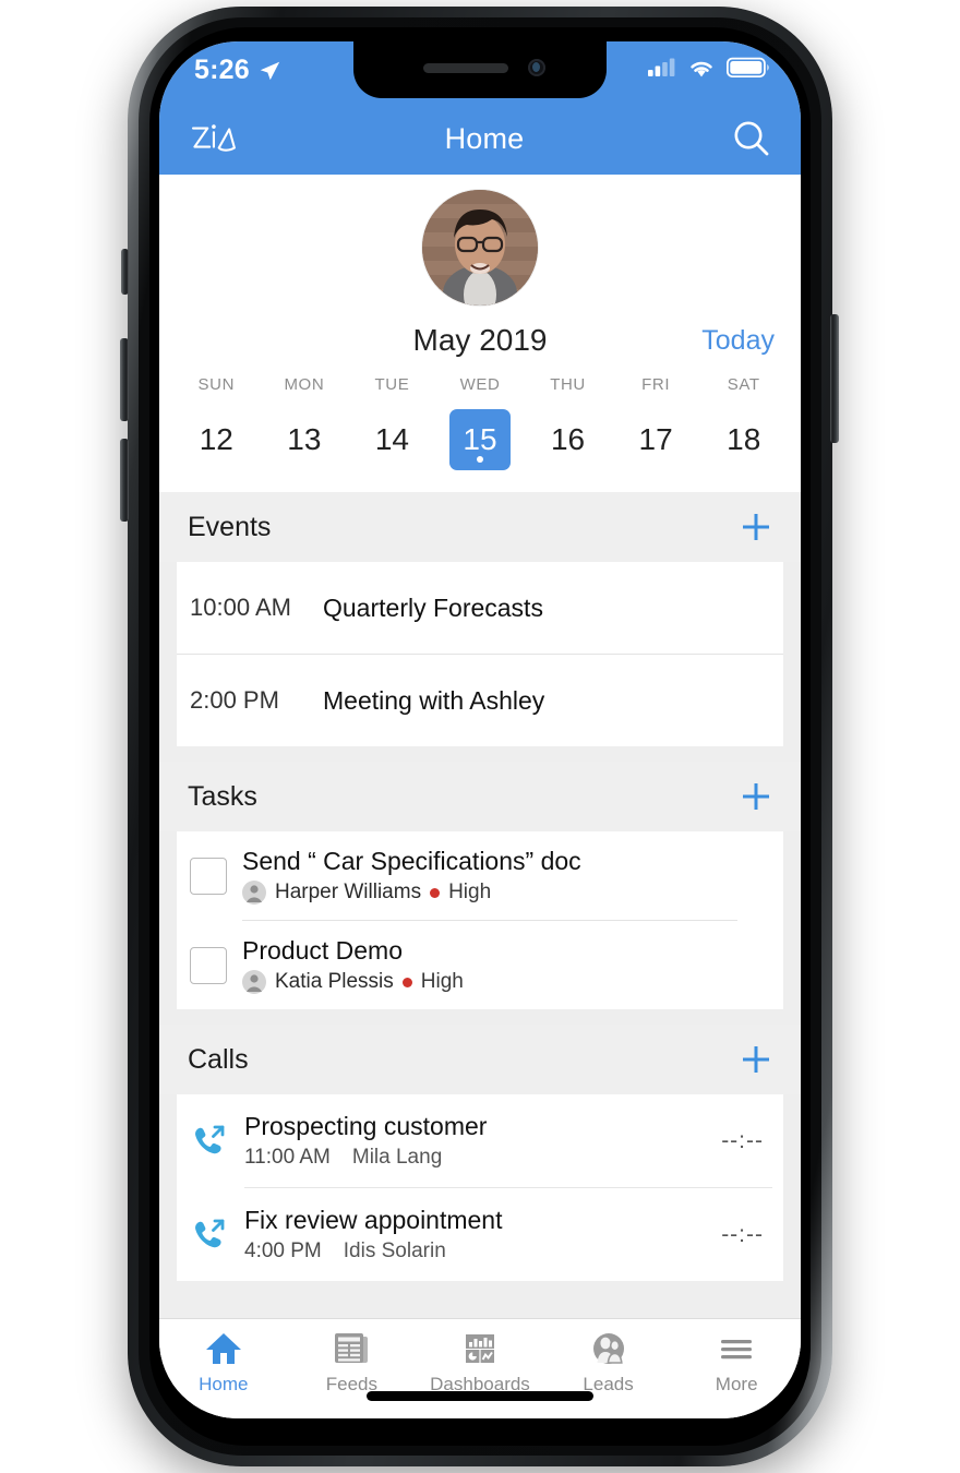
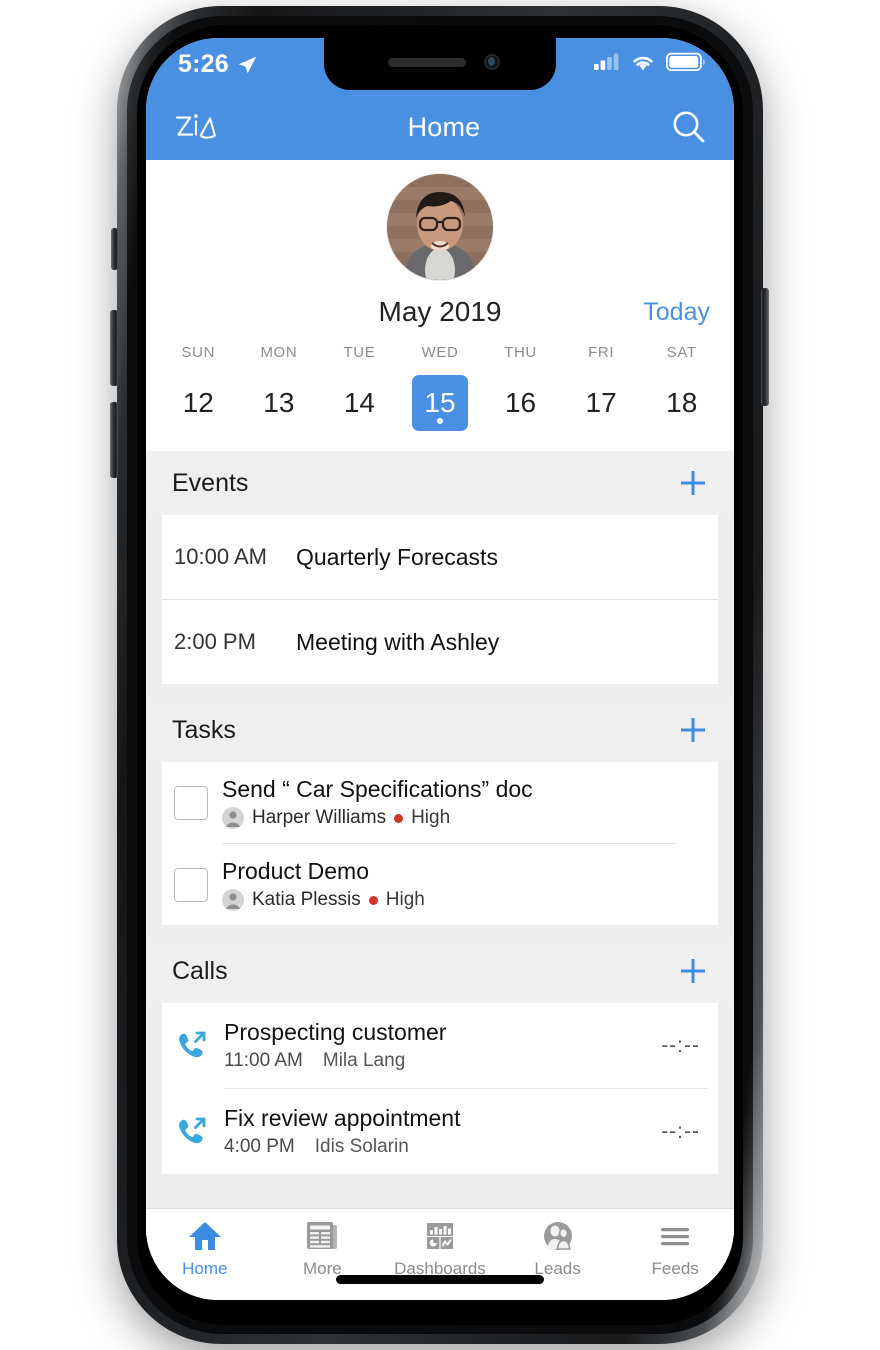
  5:26
  Home
  May 2019
  Today
  SUN
  MON
  TUE
  WED
  THU
  FRI
  SAT
  12
  13
  14
  15
  16
  17
  18
  Events
  10:00 AM
  Quarterly Forecasts
  2:00 PM
  Meeting with Ashley
  Tasks
  Send “ Car Specifications” doc
  Harper Williams
  High
  Product Demo
  Katia Plessis
  High
  Calls
  Prospecting customer
  11:00 AM
  Mila Lang
  --:--
  Fix review appointment
  4:00 PM
  Idis Solarin
  --:--
  Home
- Feeds
+ More
  Dashboards
  Leads
- More
+ Feeds
